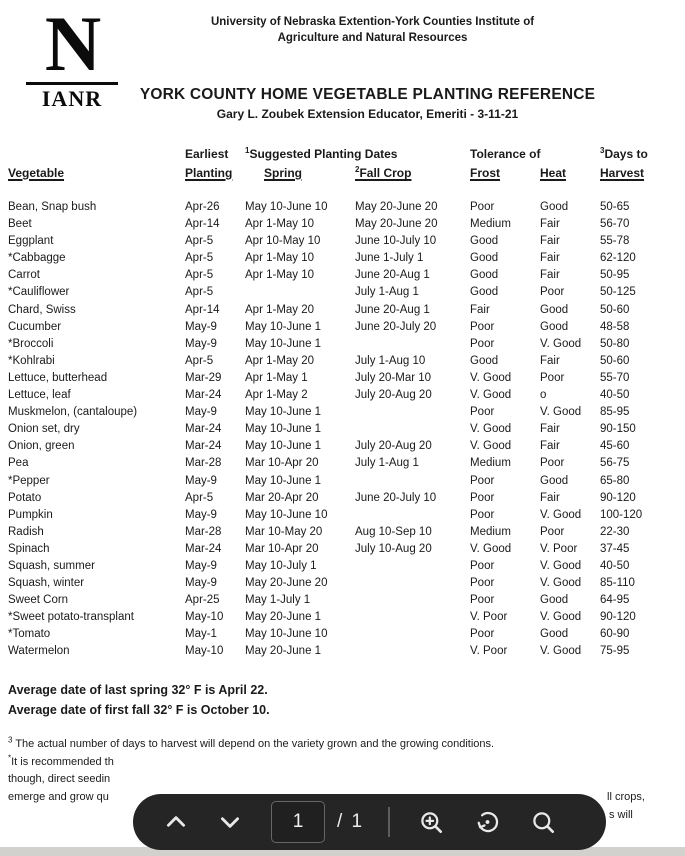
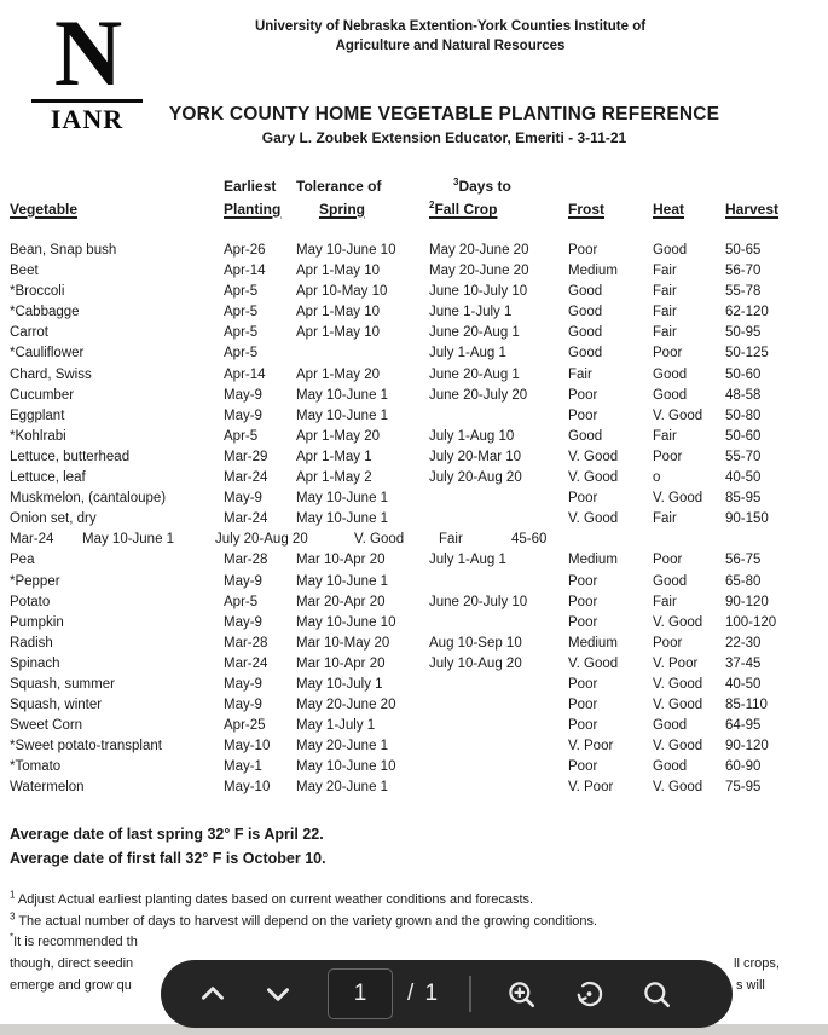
  N
  IANR
  University of Nebraska Extention-York Counties Institute of
  Agriculture and Natural Resources
  YORK COUNTY HOME VEGETABLE PLANTING REFERENCE
  Gary L. Zoubek Extension Educator, Emeriti - 3-11-21
  Earliest
- 1Suggested Planting Dates
  Tolerance of
  3Days to
  Vegetable
  Planting
  Spring
  2Fall Crop
  Frost
  Heat
  Harvest
  Bean, Snap bush
  Apr-26
  May 10-June 10
  May 20-June 20
  Poor
  Good
  50-65
  Beet
  Apr-14
  Apr 1-May 10
  May 20-June 20
  Medium
  Fair
  56-70
- Eggplant
+ *Broccoli
  Apr-5
  Apr 10-May 10
  June 10-July 10
  Good
  Fair
  55-78
  *Cabbagge
  Apr-5
  Apr 1-May 10
  June 1-July 1
  Good
  Fair
  62-120
  Carrot
  Apr-5
  Apr 1-May 10
  June 20-Aug 1
  Good
  Fair
  50-95
  *Cauliflower
  Apr-5
  July 1-Aug 1
  Good
  Poor
  50-125
  Chard, Swiss
  Apr-14
  Apr 1-May 20
  June 20-Aug 1
  Fair
  Good
  50-60
  Cucumber
  May-9
  May 10-June 1
  June 20-July 20
  Poor
  Good
  48-58
- *Broccoli
+ Eggplant
  May-9
  May 10-June 1
  Poor
  V. Good
  50-80
  *Kohlrabi
  Apr-5
  Apr 1-May 20
  July 1-Aug 10
  Good
  Fair
  50-60
  Lettuce, butterhead
  Mar-29
  Apr 1-May 1
  July 20-Mar 10
  V. Good
  Poor
  55-70
  Lettuce, leaf
  Mar-24
  Apr 1-May 2
  July 20-Aug 20
  V. Good
  o
  40-50
  Muskmelon, (cantaloupe)
  May-9
  May 10-June 1
  Poor
  V. Good
  85-95
  Onion set, dry
  Mar-24
  May 10-June 1
  V. Good
  Fair
  90-150
- Onion, green
  Mar-24
  May 10-June 1
  July 20-Aug 20
  V. Good
  Fair
  45-60
  Pea
  Mar-28
  Mar 10-Apr 20
  July 1-Aug 1
  Medium
  Poor
  56-75
  *Pepper
  May-9
  May 10-June 1
  Poor
  Good
  65-80
  Potato
  Apr-5
  Mar 20-Apr 20
  June 20-July 10
  Poor
  Fair
  90-120
  Pumpkin
  May-9
  May 10-June 10
  Poor
  V. Good
  100-120
  Radish
  Mar-28
  Mar 10-May 20
  Aug 10-Sep 10
  Medium
  Poor
  22-30
  Spinach
  Mar-24
  Mar 10-Apr 20
  July 10-Aug 20
  V. Good
  V. Poor
  37-45
  Squash, summer
  May-9
  May 10-July 1
  Poor
  V. Good
  40-50
  Squash, winter
  May-9
  May 20-June 20
  Poor
  V. Good
  85-110
  Sweet Corn
  Apr-25
  May 1-July 1
  Poor
  Good
  64-95
  *Sweet potato-transplant
  May-10
  May 20-June 1
  V. Poor
  V. Good
  90-120
  *Tomato
  May-1
  May 10-June 10
  Poor
  Good
  60-90
  Watermelon
  May-10
  May 20-June 1
  V. Poor
  V. Good
  75-95
  Average date of last spring 32° F is April 22.
  Average date of first fall 32° F is October 10.
+ 1 Adjust Actual earliest planting dates based on current weather conditions and forecasts.
  3 The actual number of days to harvest will depend on the variety grown and the growing conditions.
  *It is recommended th
  though, direct seedin
  emerge and grow qu
  ll crops,
  s will
  1
  / 1
